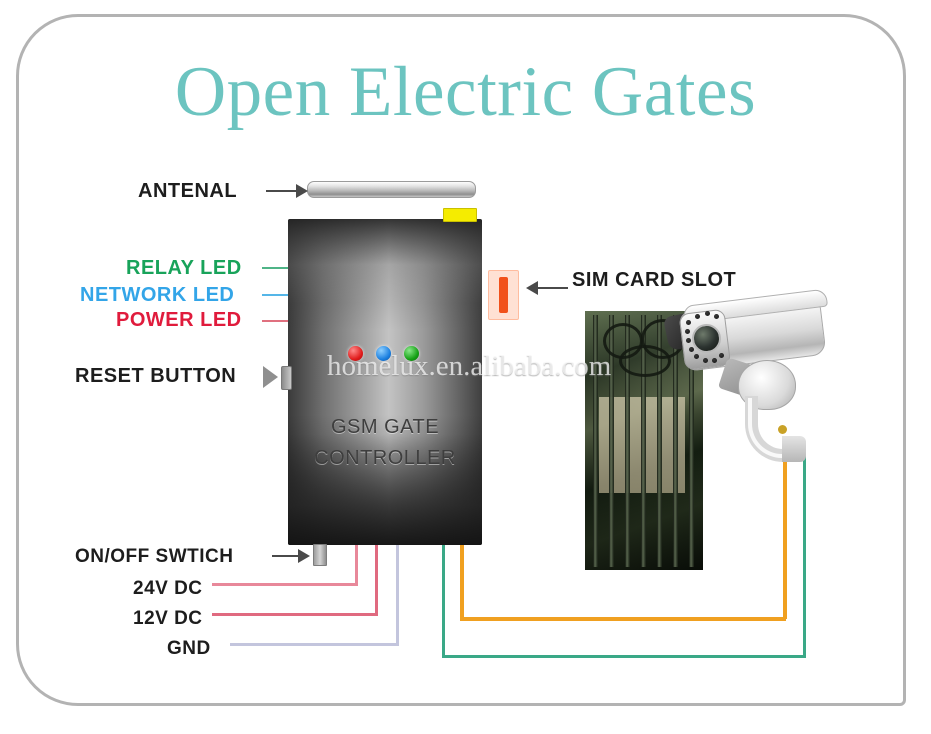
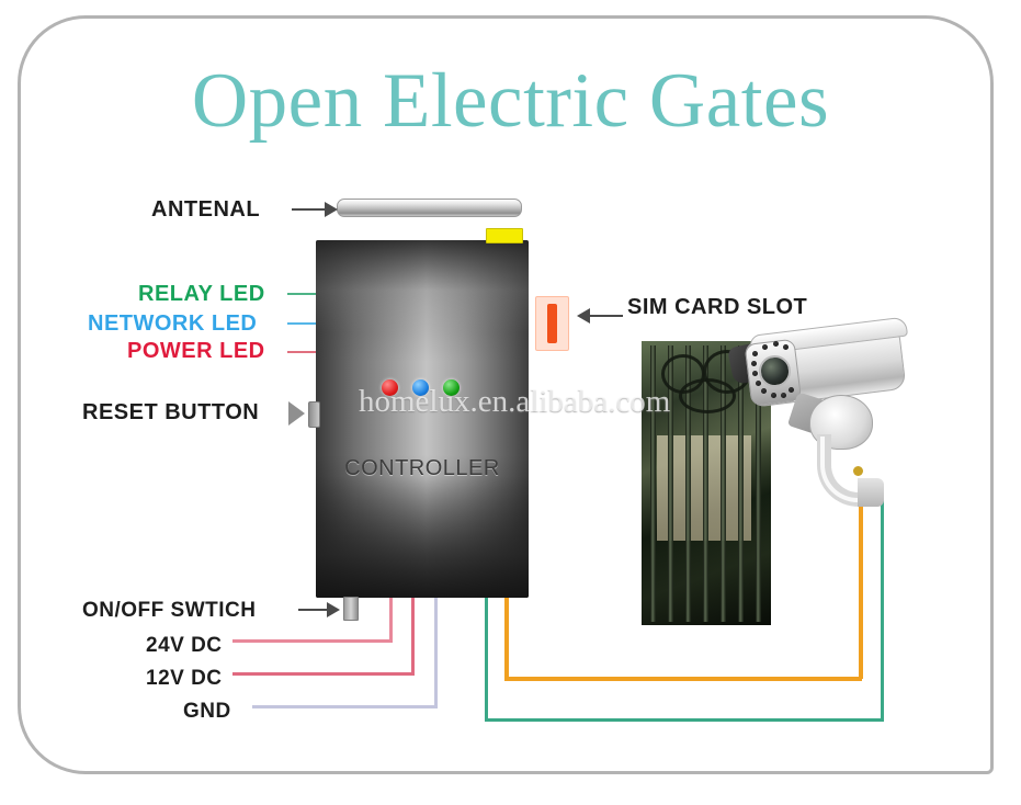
  Open Electric Gates
- GSM GATE
  CONTROLLER
  ANTENAL
  RELAY LED
  NETWORK LED
  POWER LED
  RESET BUTTON
  SIM CARD SLOT
  ON/OFF SWTICH
  24V DC
  12V DC
  GND
  homelux.en.alibaba.com
